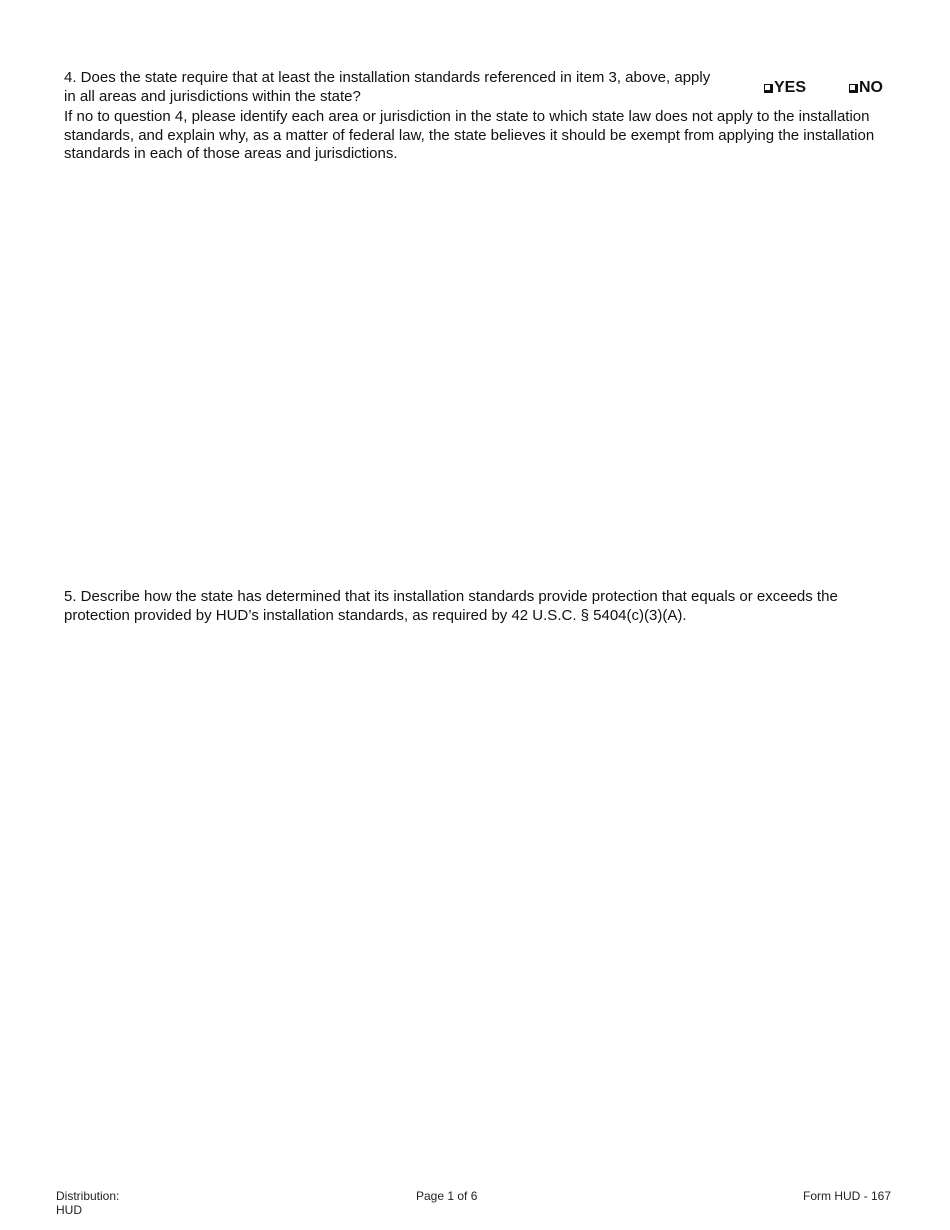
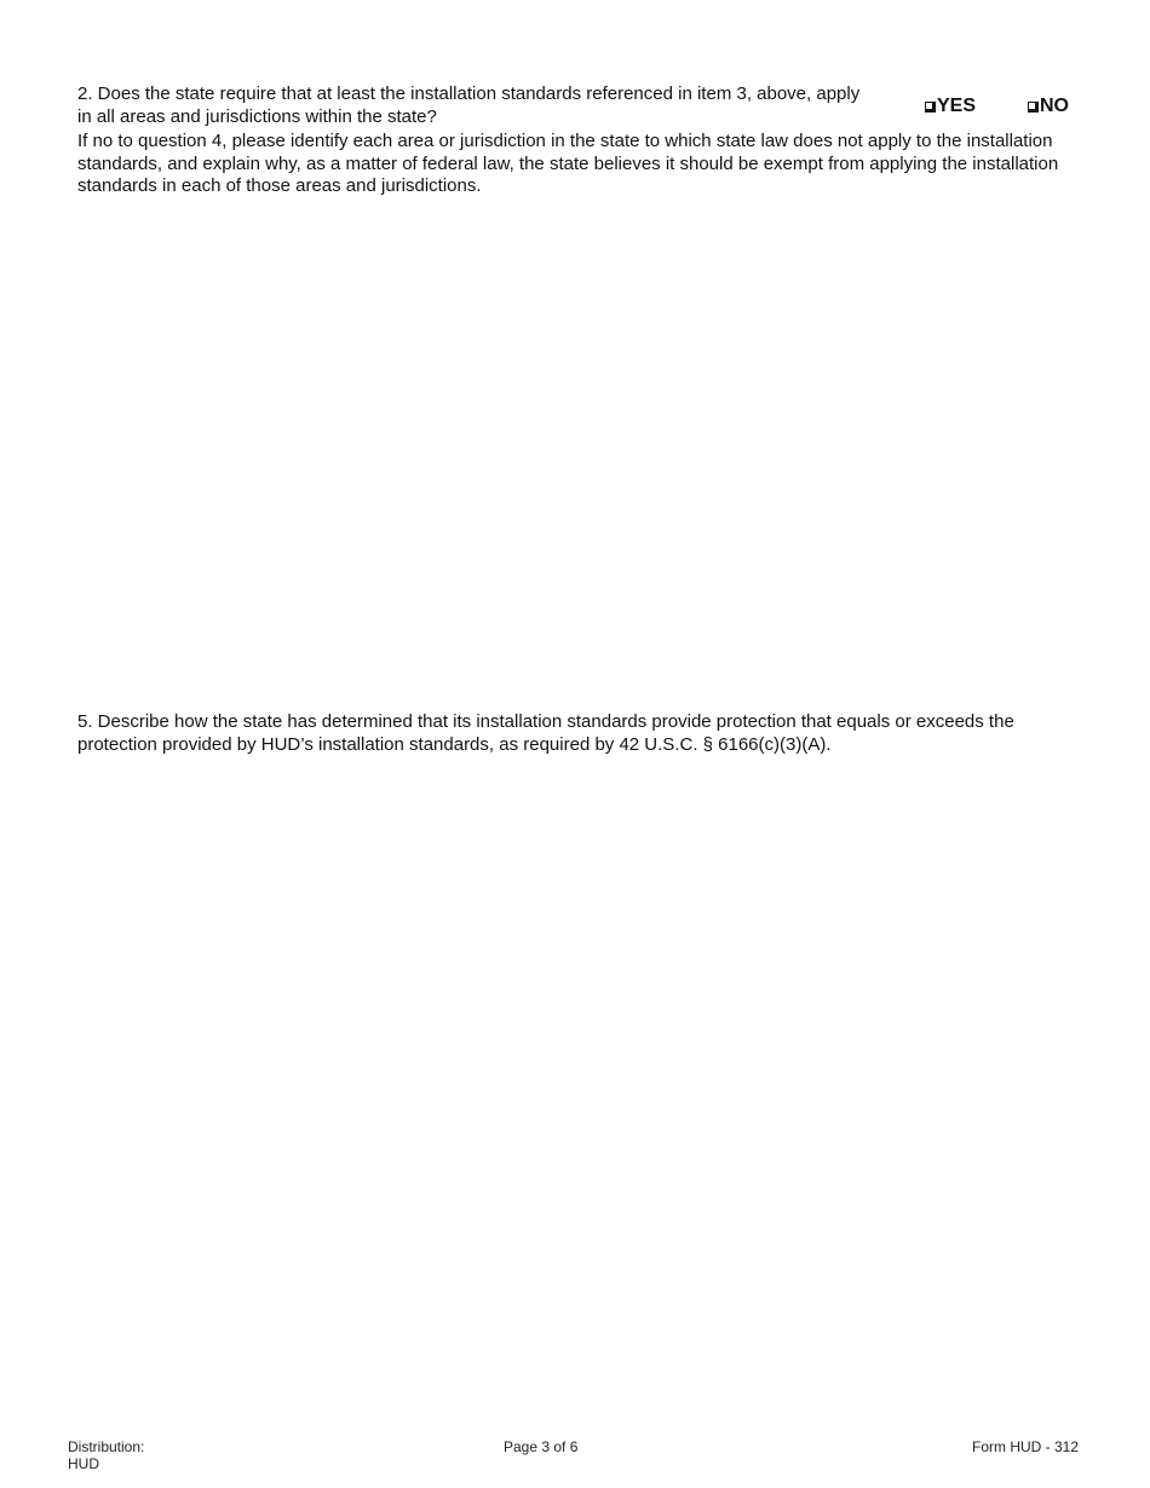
- 4. Does the state require that at least the installation standards referenced in item 3, above, apply in all areas and jurisdictions within the state?
+ 2. Does the state require that at least the installation standards referenced in item 3, above, apply in all areas and jurisdictions within the state?
  YES
  NO
  If no to question 4, please identify each area or jurisdiction in the state to which state law does not apply to the installation standards, and explain why, as a matter of federal law, the state believes it should be exempt from applying the installation standards in each of those areas and jurisdictions.
- 5. Describe how the state has determined that its installation standards provide protection that equals or exceeds the protection provided by HUD’s installation standards, as required by 42 U.S.C. § 5404(c)(3)(A).
+ 5. Describe how the state has determined that its installation standards provide protection that equals or exceeds the protection provided by HUD’s installation standards, as required by 42 U.S.C. § 6166(c)(3)(A).
  Distribution:
  HUD
- Page 1 of 6
+ Page 3 of 6
- Form HUD - 167
+ Form HUD - 312
